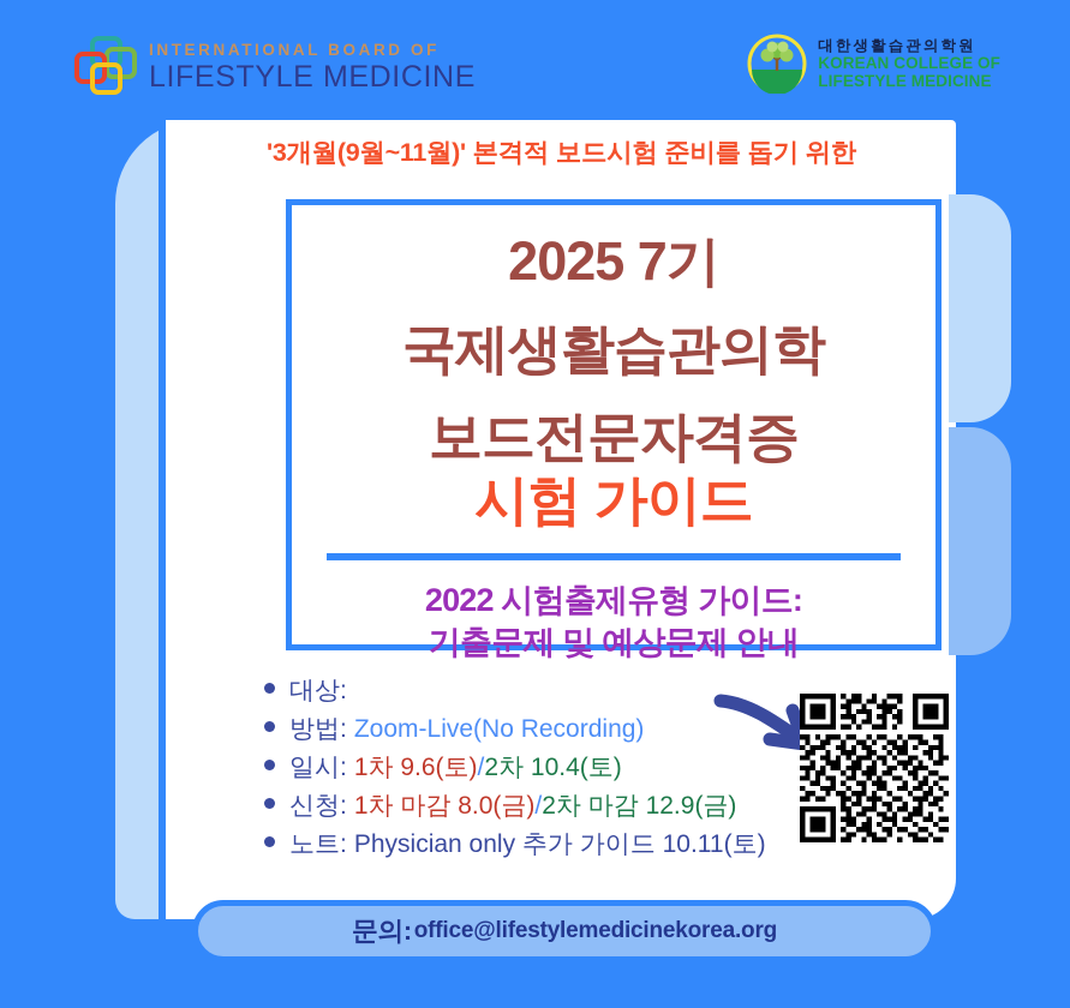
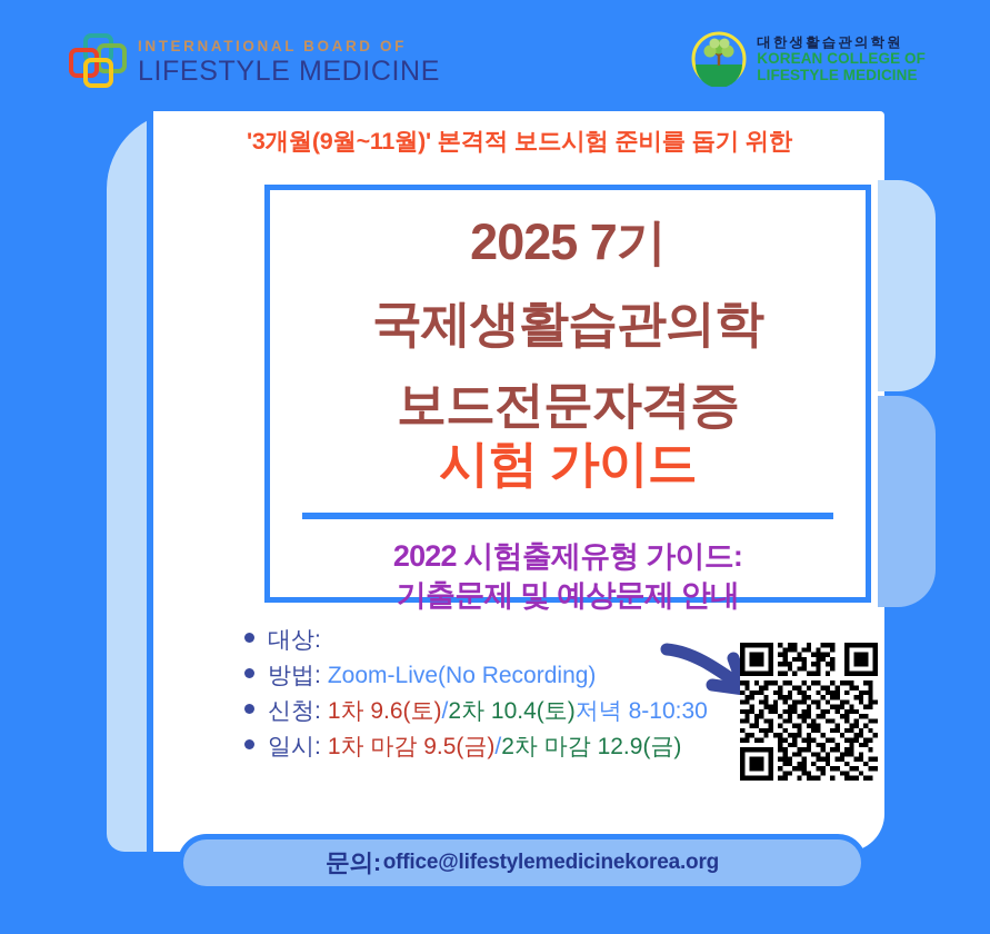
  INTERNATIONAL BOARD OF
  LIFESTYLE MEDICINE
  대한생활습관의학원
  KOREAN COLLEGE OF
  LIFESTYLE MEDICINE
  '3개월(9월~11월)' 본격적 보드시험 준비를 돕기 위한
  2025 7기
  국제생활습관의학
  보드전문자격증
  시험 가이드
  2022 시험출제유형 가이드:
  기출문제 및 예상문제 안내
  대상:
  방법:
  Zoom-Live(No Recording)
- 일시:
+ 신청:
  1차 9.6(토)
  /
  2차 10.4(토)
+ 저녁 8-10:30
- 신청:
+ 일시:
- 1차 마감 8.0(금)
+ 1차 마감 9.5(금)
  /
  2차 마감 12.9(금)
- 노트:
- Physician only 추가 가이드 10.11(토)
  문의:
  office@lifestylemedicinekorea.org
